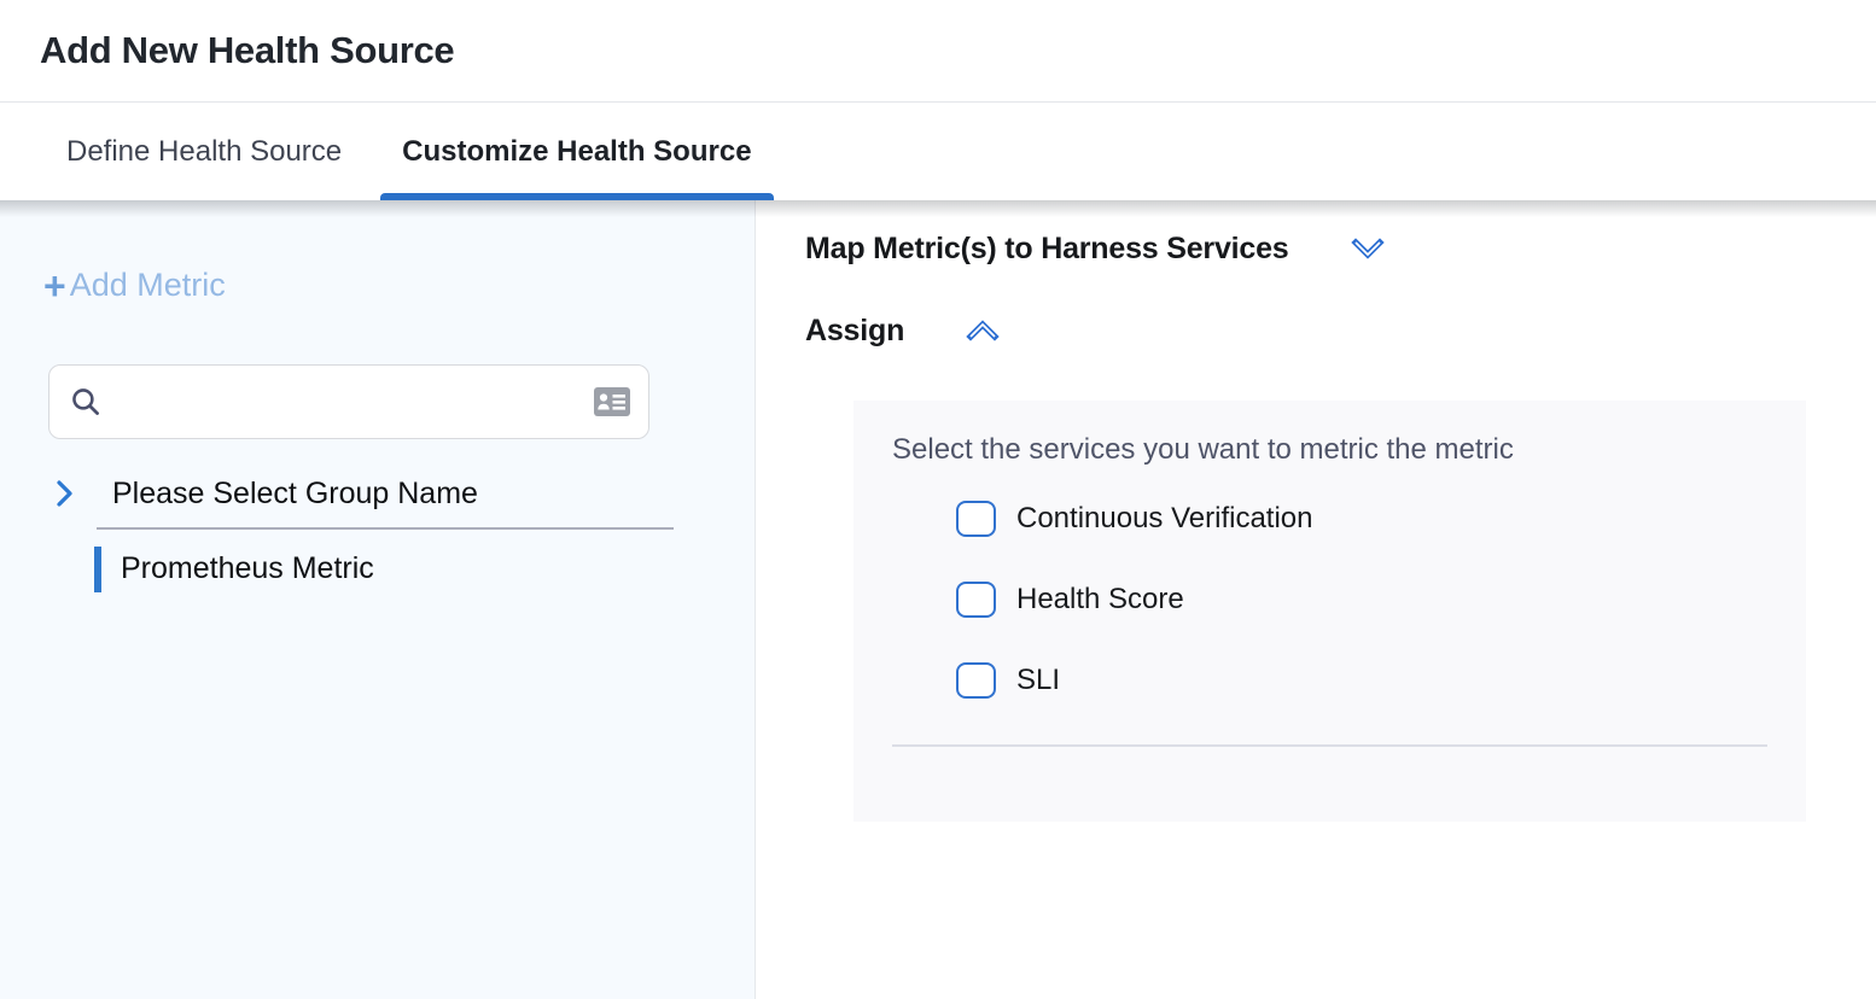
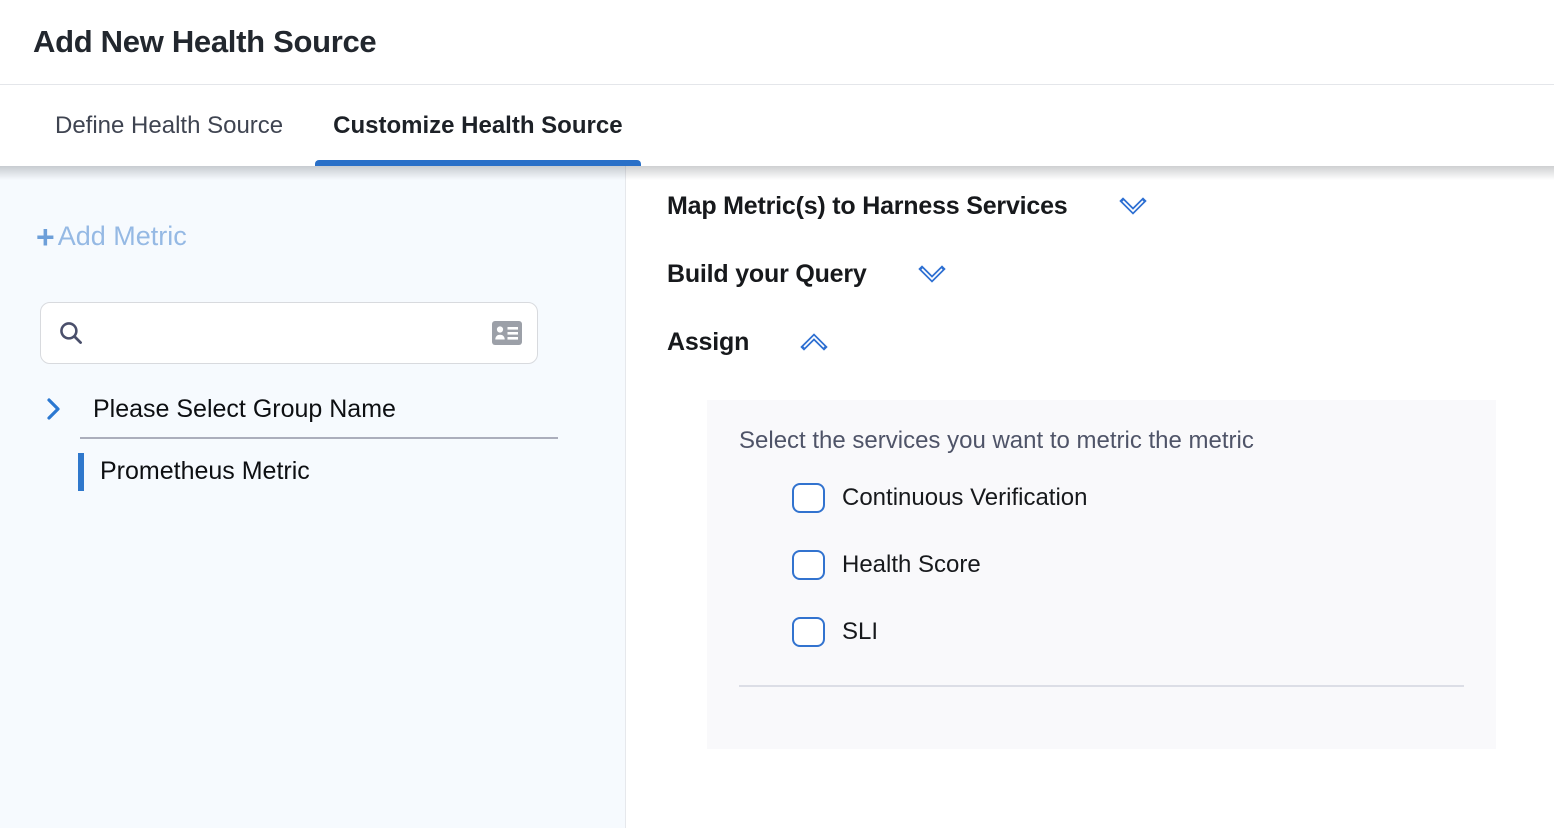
  Add New Health Source
  Define Health Source
  Customize Health Source
  +
  Add Metric
  Please Select Group Name
  Prometheus Metric
  Map Metric(s) to Harness Services
+ Build your Query
  Assign
  Select the services you want to metric the metric
  Continuous Verification
  Health Score
  SLI
